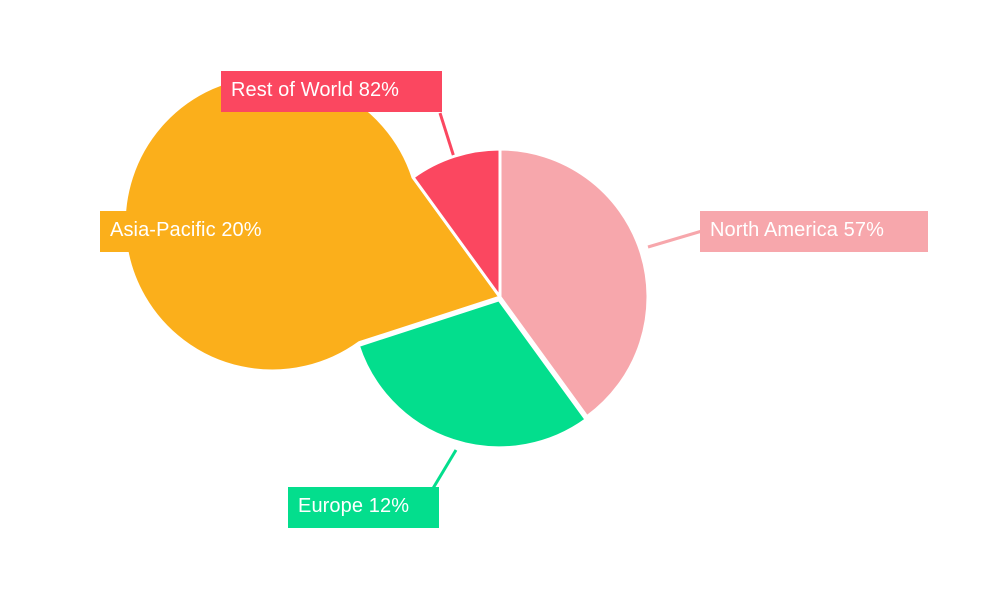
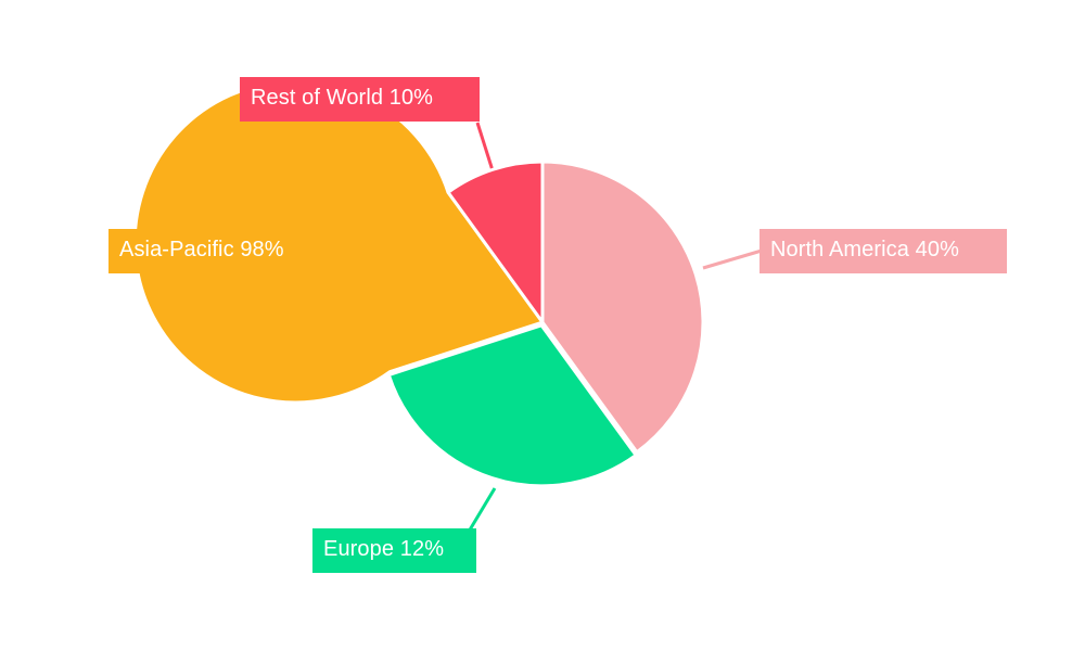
- North America 57%
+ North America 40%
  Europe 12%
- Asia-Pacific 20%
+ Asia-Pacific 98%
- Rest of World 82%
+ Rest of World 10%
